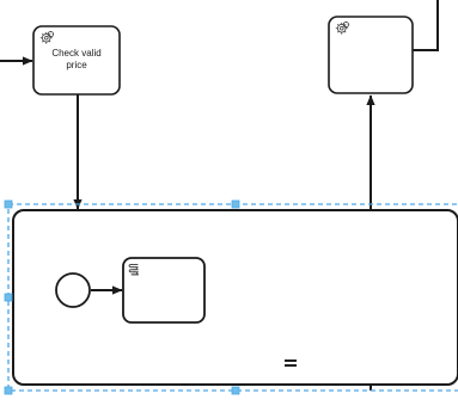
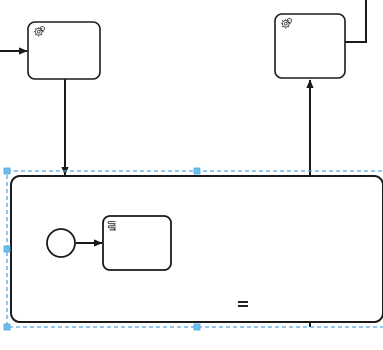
- Check valid
- price
